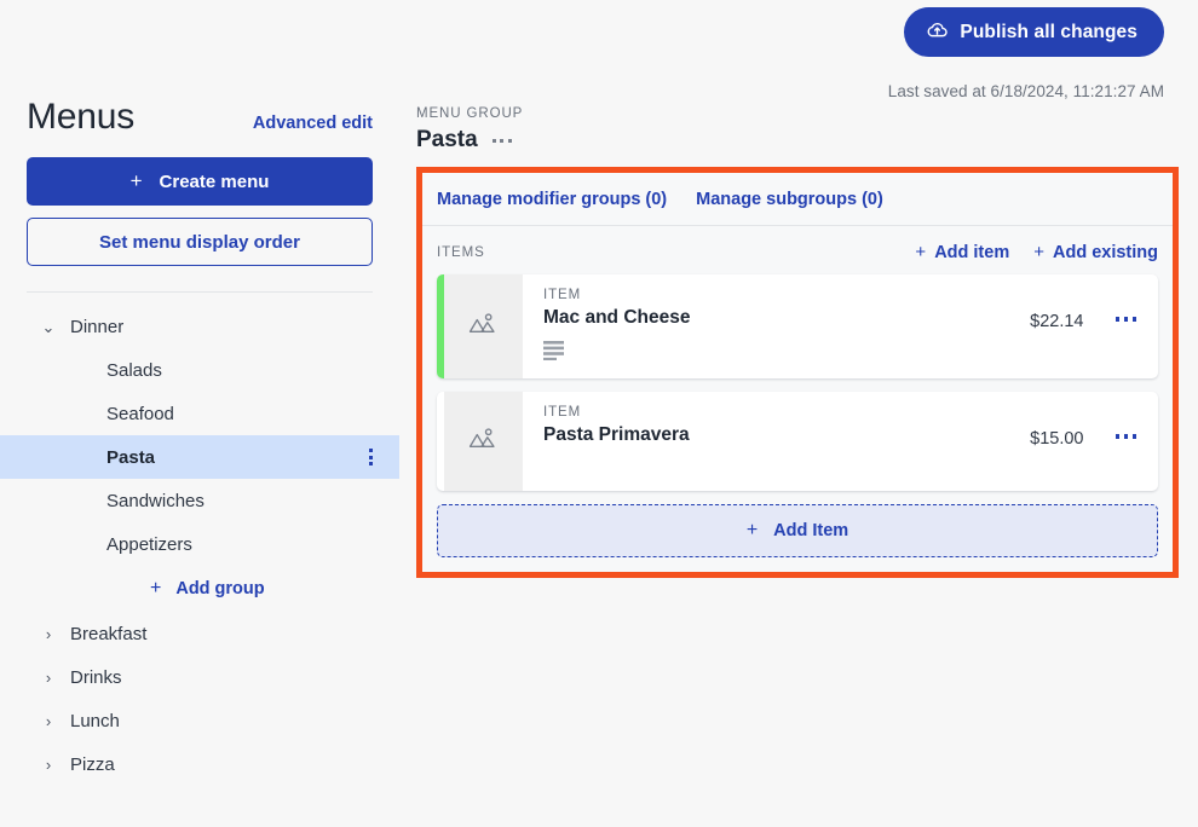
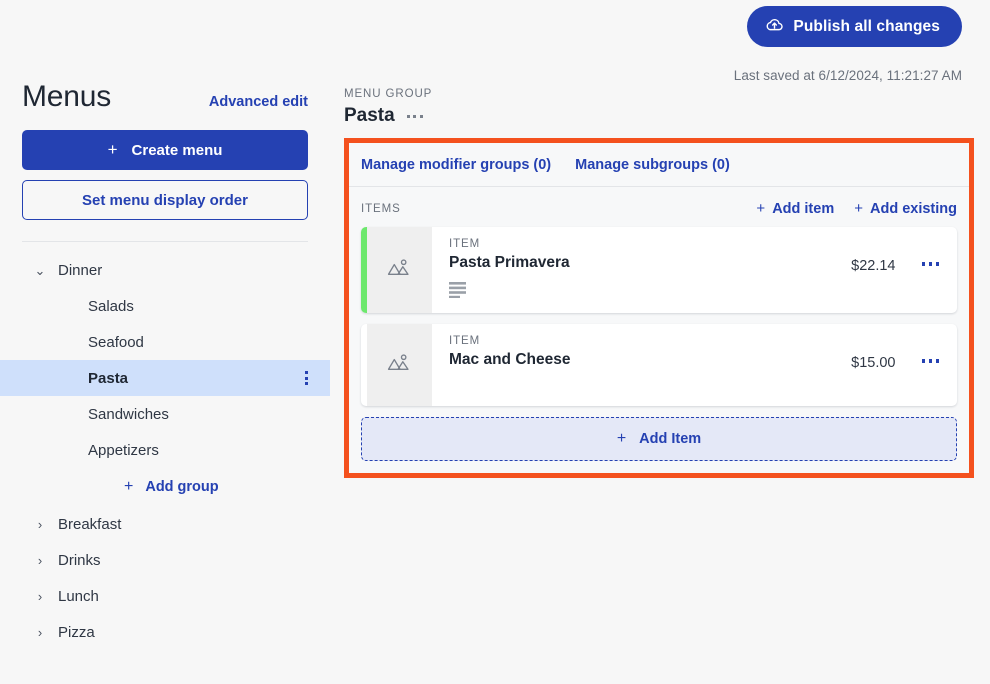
  Publish all changes
- Last saved at 6/18/2024, 11:21:27 AM
+ Last saved at 6/12/2024, 11:21:27 AM
  Menus
  Advanced edit
  +
  Create menu
  Set menu display order
  ⌄
  Dinner
  Salads
  Seafood
  Pasta
  Sandwiches
  Appetizers
  +
  Add group
  ›
  Breakfast
  ›
  Drinks
  ›
  Lunch
  ›
  Pizza
  MENU GROUP
  Pasta
  Manage modifier groups (0)
  Manage subgroups (0)
  ITEMS
  +
  Add item
  +
  Add existing
  ITEM
- Mac and Cheese
+ Pasta Primavera
  $22.14
  ITEM
- Pasta Primavera
+ Mac and Cheese
  $15.00
  +
  Add Item
